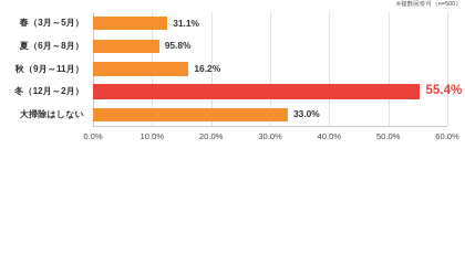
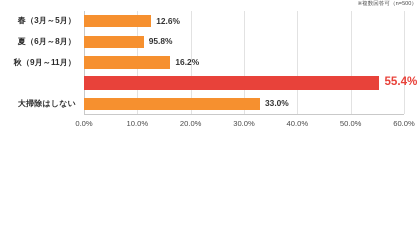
  春（3月～5月）
- 31.1%
+ 12.6%
  夏（6月～8月）
  95.8%
  秋（9月～11月）
  16.2%
- 冬（12月～2月）
  55.4%
  大掃除はしない
  33.0%
  0.0%
  10.0%
  20.0%
  30.0%
  40.0%
  50.0%
  60.0%
